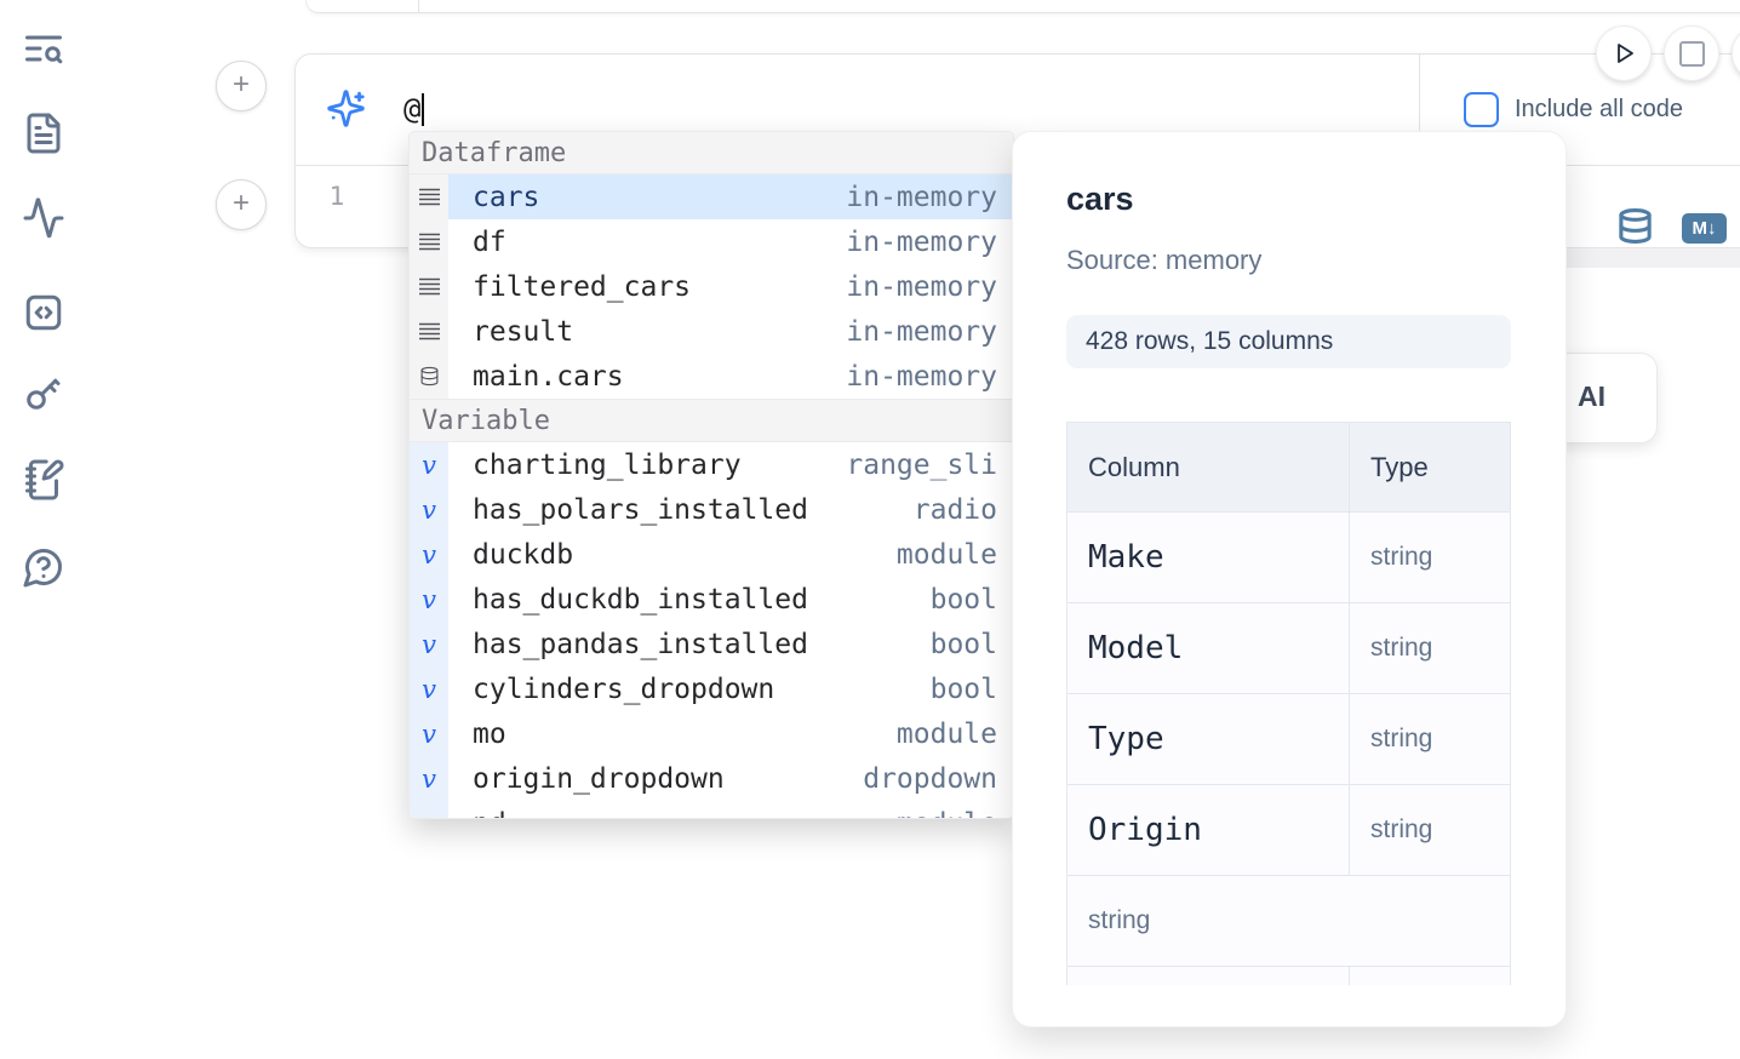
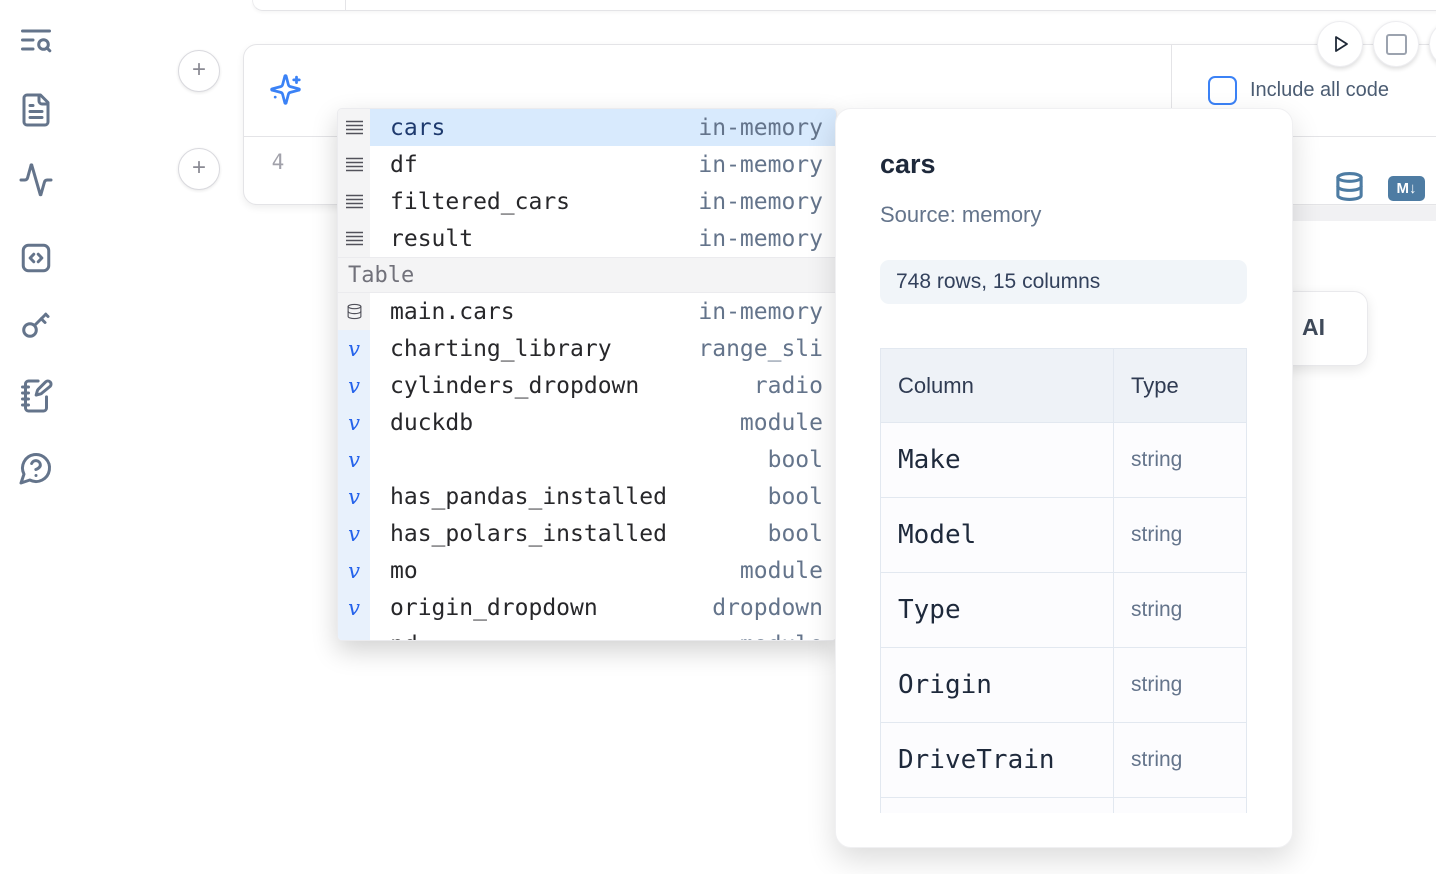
  +
  +
- @
  Include all code
- 1
+ 4
  M↓
  AI
- Dataframe
  cars
  in-memory
  df
  in-memory
  filtered_cars
  in-memory
  result
  in-memory
+ Table
  main.cars
  in-memory
- Variable
  v
  charting_library
  range_sli
  v
- has_polars_installed
+ cylinders_dropdown
  radio
  v
  duckdb
  module
  v
- has_duckdb_installed
  bool
  v
  has_pandas_installed
  bool
  v
- cylinders_dropdown
+ has_polars_installed
  bool
  v
  mo
  module
  v
  origin_dropdown
  dropdown
  cars
  Source: memory
- 428 rows, 15 columns
+ 748 rows, 15 columns
  Column
  Type
  Make
  string
  Model
  string
  Type
  string
  Origin
  string
+ DriveTrain
  string
